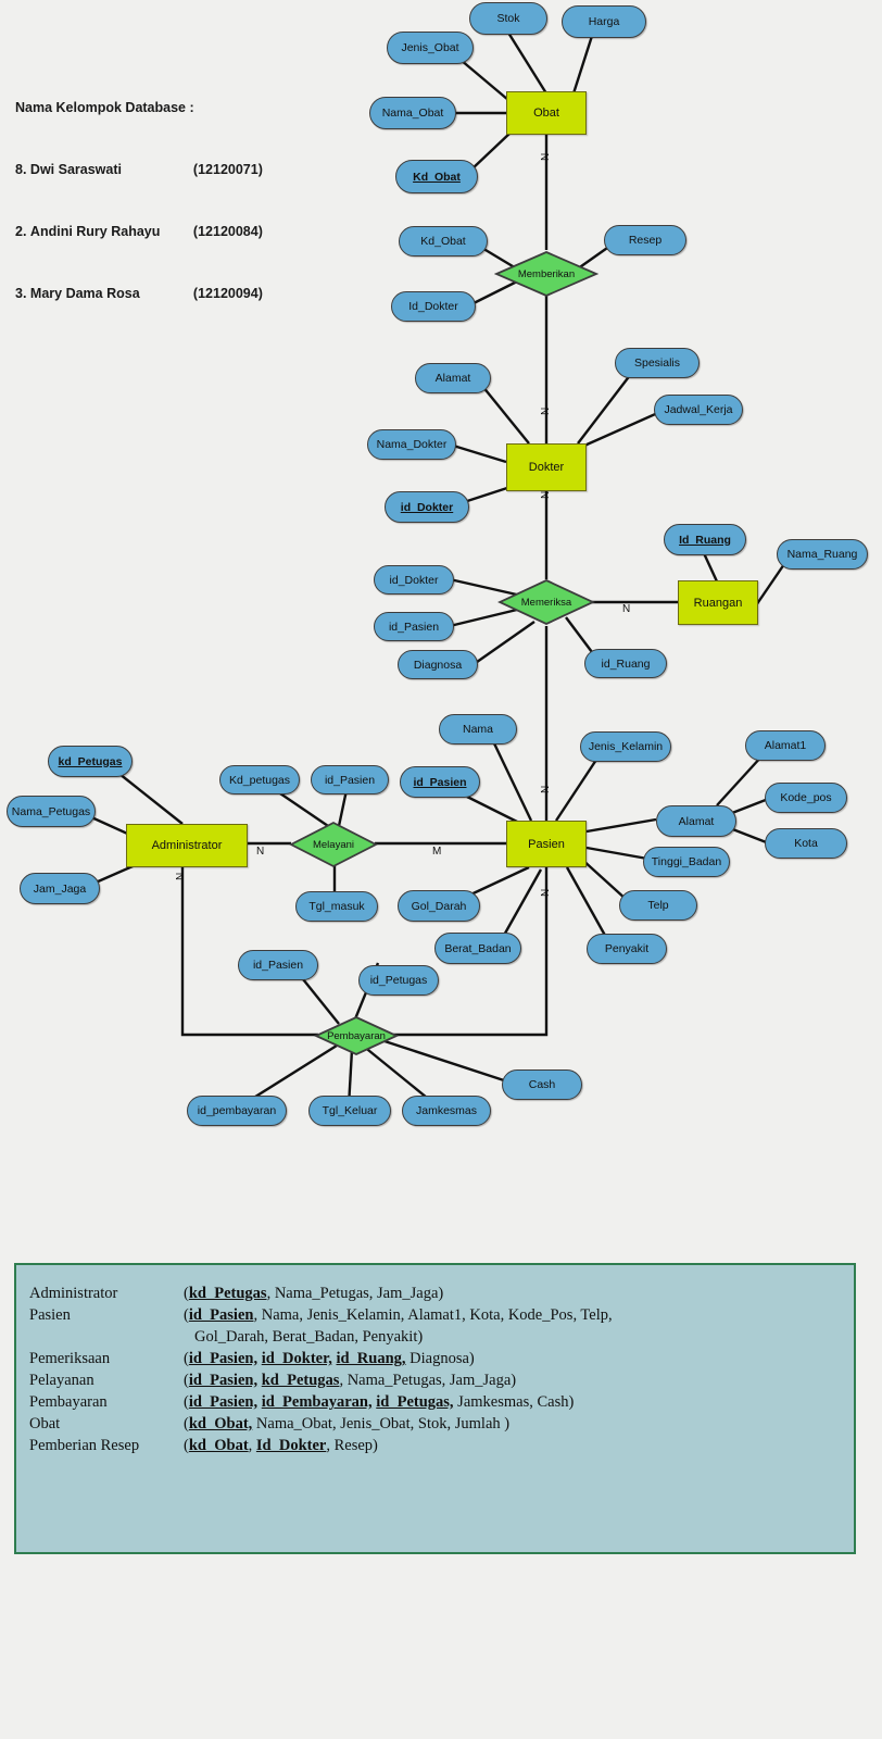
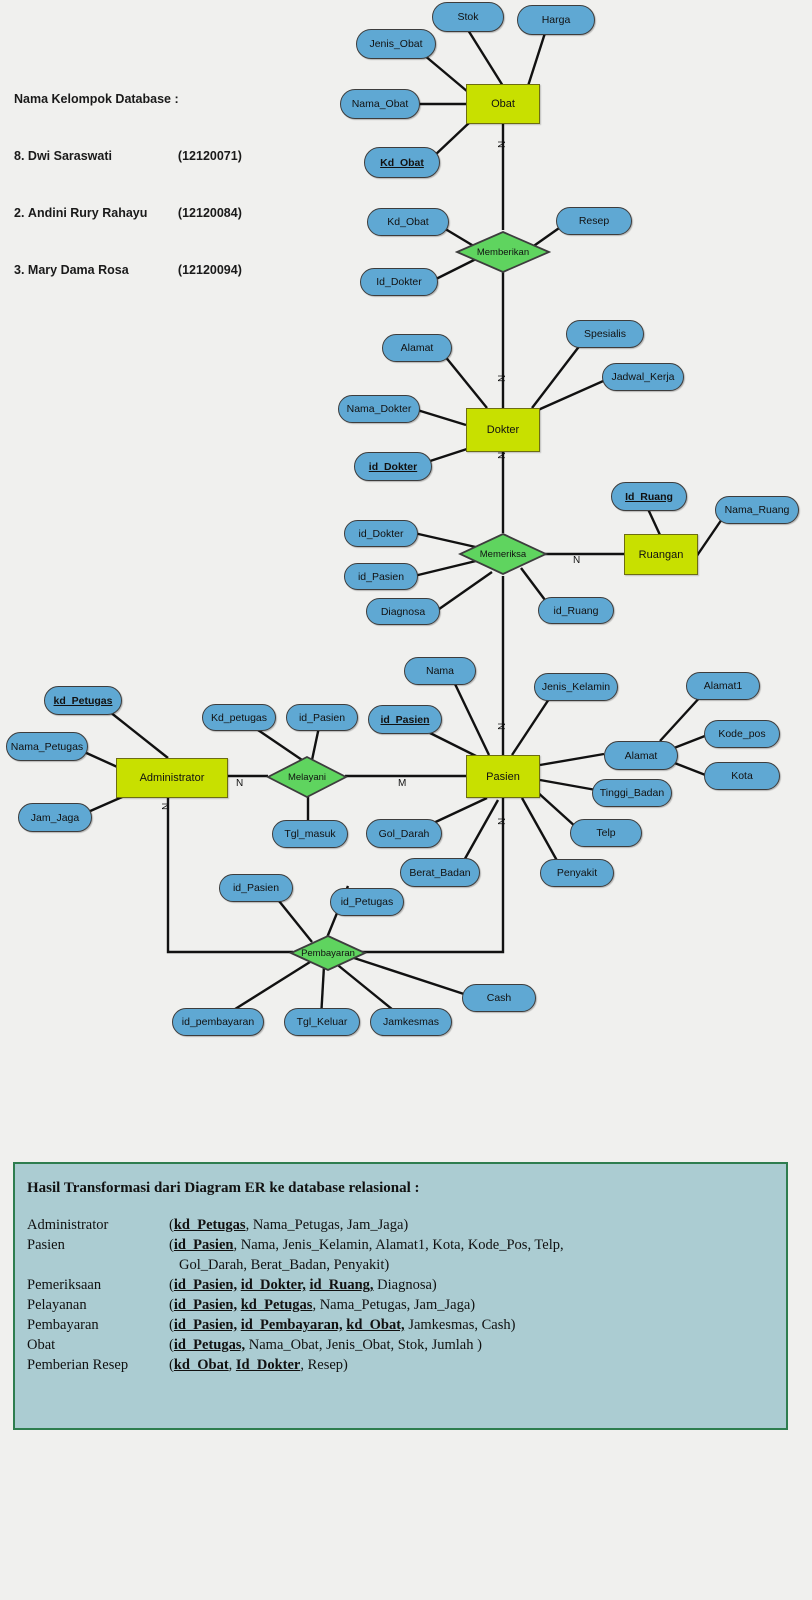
  Nama Kelompok Database :
  8. Dwi Saraswati (12120071)
  2. Andini Rury Rahayu (12120084)
  3. Mary Dama Rosa (12120094)
  Stok
  Harga
  Jenis_Obat
  Nama_Obat
  Kd_Obat
  Obat
  Kd_Obat
  Id_Dokter
  Resep
  Memberikan
  Alamat
  Nama_Dokter
  id_Dokter
  Spesialis
  Jadwal_Kerja
  Dokter
  id_Dokter
  id_Pasien
  Diagnosa
  id_Ruang
  Memeriksa
  N
  Id_Ruang
  Nama_Ruang
  Ruangan
  Nama
  id_Pasien
  Jenis_Kelamin
  Alamat
  Alamat1
  Kode_pos
  Kota
  Tinggi_Badan
  Telp
  Penyakit
  Gol_Darah
  Berat_Badan
  Pasien
  kd_Petugas
  Nama_Petugas
  Jam_Jaga
  Administrator
  N
  Kd_petugas
  id_Pasien
  Tgl_masuk
  Melayani
  M
  id_Pasien
  id_Petugas
  id_pembayaran
  Tgl_Keluar
  Jamkesmas
  Cash
  Pembayaran
+ Hasil Transformasi dari Diagram ER ke database relasional :
  Administrator (kd_Petugas, Nama_Petugas, Jam_Jaga)
  Pasien (id_Pasien, Nama, Jenis_Kelamin, Alamat1, Kota, Kode_Pos, Telp,
  Gol_Darah, Berat_Badan, Penyakit)
  Pemeriksaan (id_Pasien, id_Dokter, id_Ruang, Diagnosa)
  Pelayanan (id_Pasien, kd_Petugas, Nama_Petugas, Jam_Jaga)
- Pembayaran (id_Pasien, id_Pembayaran, id_Petugas, Jamkesmas, Cash)
+ Pembayaran (id_Pasien, id_Pembayaran, kd_Obat, Jamkesmas, Cash)
- Obat (kd_Obat, Nama_Obat, Jenis_Obat, Stok, Jumlah )
+ Obat (id_Petugas, Nama_Obat, Jenis_Obat, Stok, Jumlah )
  Pemberian Resep (kd_Obat, Id_Dokter, Resep)
